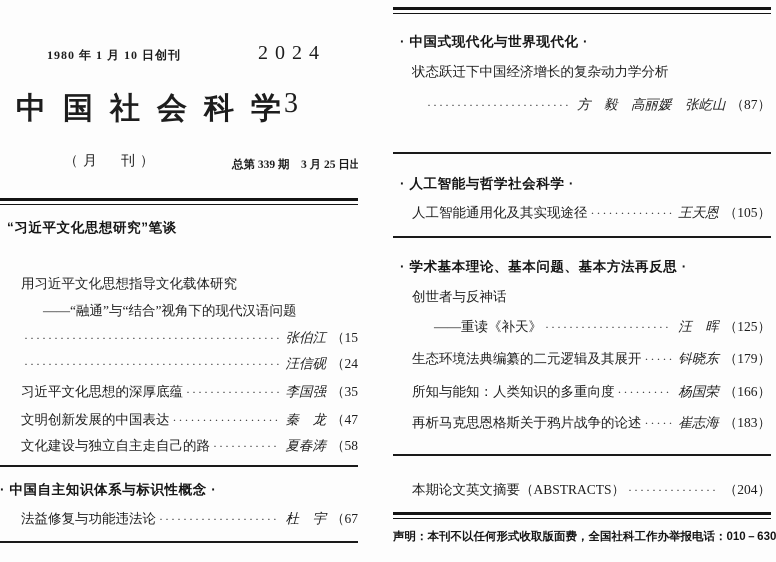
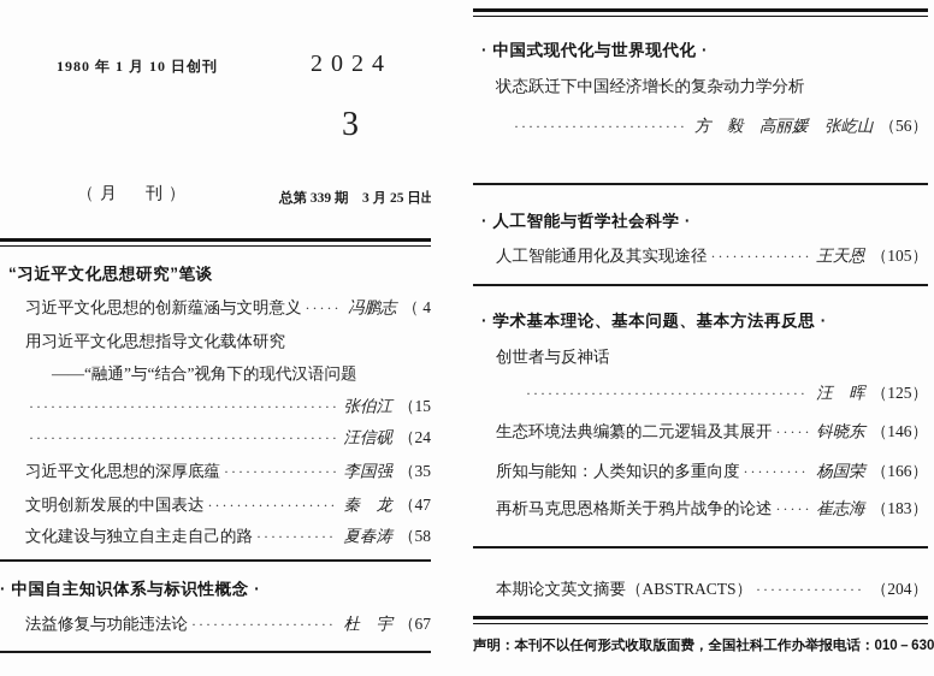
  1980 年 1 月 10 日创刊
  2024
- 中国社会科学
  3
  （月 刊）
  总第 339 期 3 月 25 日出
  “习近平文化思想研究”笔谈
+ 习近平文化思想的创新蕴涵与文明意义
+ 冯鹏志
+ （ 4
  用习近平文化思想指导文化载体研究
  ——“融通”与“结合”视角下的现代汉语问题
  张伯江
  （15
  汪信砚
  （24
  习近平文化思想的深厚底蕴
  李国强
  （35
  文明创新发展的中国表达
  秦 龙
  （47
  文化建设与独立自主走自己的路
  夏春涛
  （58
  · 中国自主知识体系与标识性概念 ·
  法益修复与功能违法论
  杜 宇
  （67
  · 中国式现代化与世界现代化 ·
  状态跃迁下中国经济增长的复杂动力学分析
  方 毅 高丽媛 张屹山
- （87）
+ （56）
  · 人工智能与哲学社会科学 ·
  人工智能通用化及其实现途径
  王天恩
  （105）
  · 学术基本理论、基本问题、基本方法再反思 ·
  创世者与反神话
- ——重读《补天》
  汪 晖
  （125）
  生态环境法典编纂的二元逻辑及其展开
  钭晓东
- （179）
+ （146）
  所知与能知：人类知识的多重向度
  杨国荣
  （166）
  再析马克思恩格斯关于鸦片战争的论述
  崔志海
  （183）
  本期论文英文摘要（ABSTRACTS）
  （204）
  声明：本刊不以任何形式收取版面费，全国社科工作办举报电话：010－630
